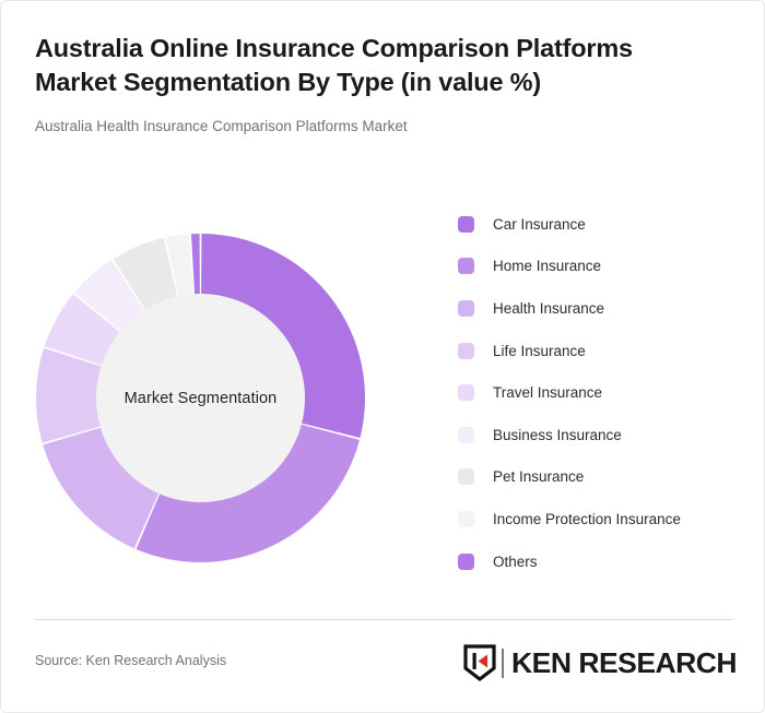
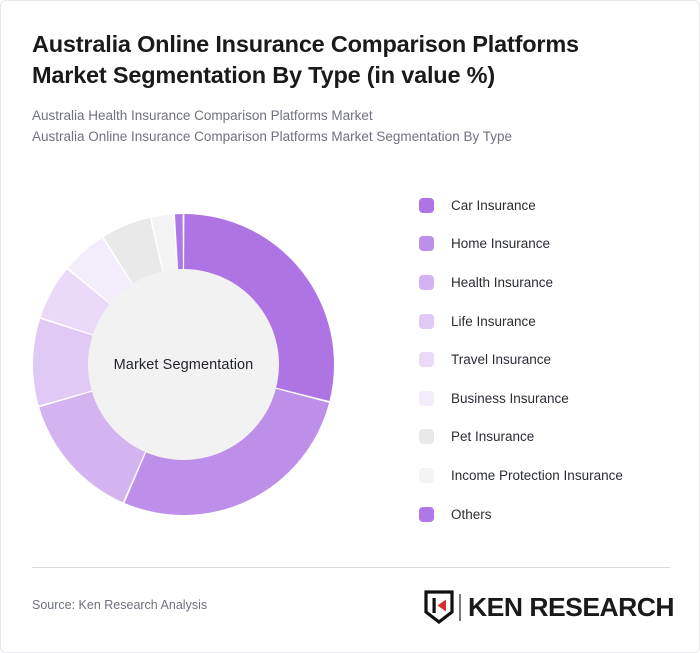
  Australia Online Insurance Comparison Platforms Market Segmentation By Type (in value %)
  Australia Health Insurance Comparison Platforms Market
+ Australia Online Insurance Comparison Platforms Market Segmentation By Type
  Market Segmentation
  Car Insurance
  Home Insurance
  Health Insurance
  Life Insurance
  Travel Insurance
  Business Insurance
  Pet Insurance
  Income Protection Insurance
  Others
  Source: Ken Research Analysis
  KEN RESEARCH
